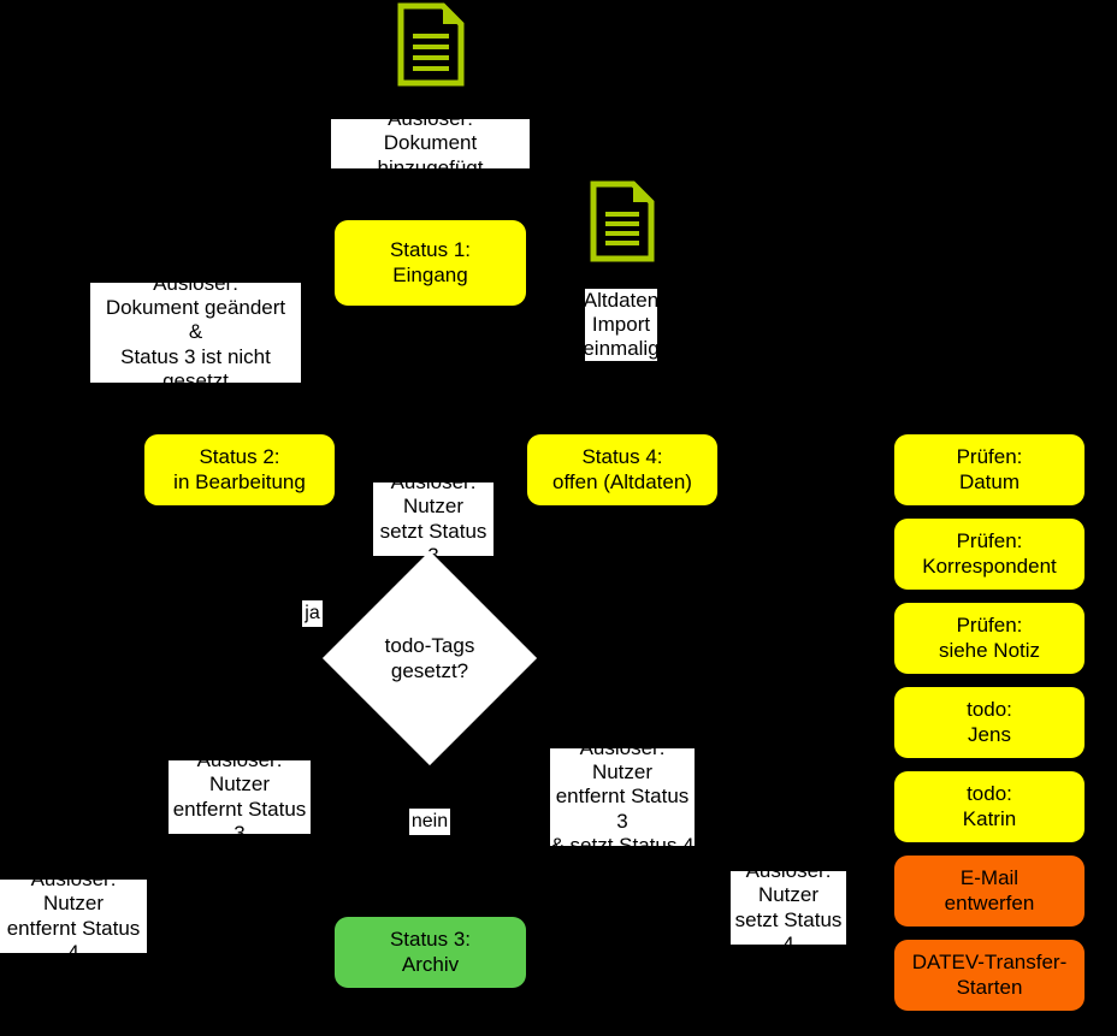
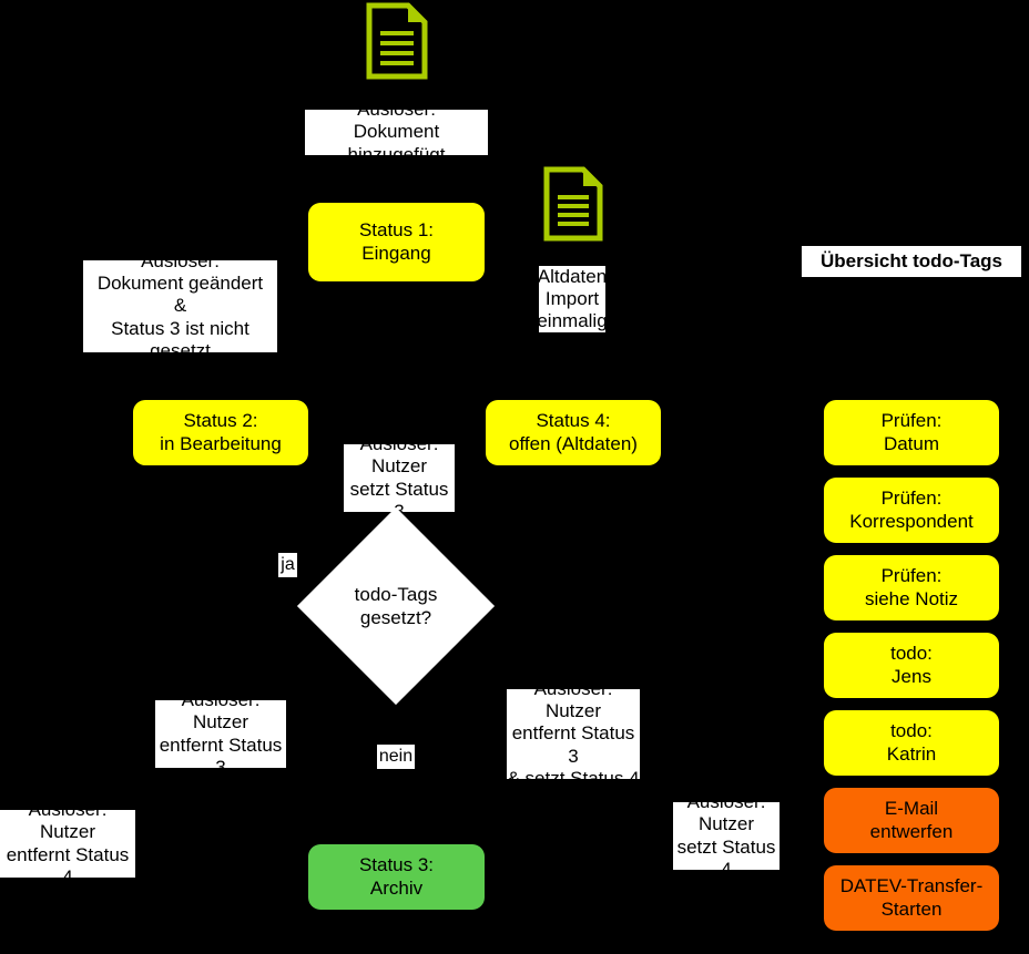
  Auslöser:
  Dokument hinzugefügt
  Status 1:
  Eingang
  Altdaten
  Import
  einmalig
  Auslöser:
  Dokument geändert
  &
  Status 3 ist nicht gesetzt
  Status 2:
  in Bearbeitung
  Status 4:
  offen (Altdaten)
  Auslöser:
  Nutzer
  setzt Status
  todo-Tags
  gesetzt?
  ja
  nein
  Auslöser:
  Nutzer
  entfernt Status 3
  Auslöser:
  Nutzer
  entfernt Status 3
  & setzt Status 4
  Auslöser:
  Nutzer
  entfernt Status 4
  Auslöser:
  Nutzer
  setzt Status 4
  Status 3:
  Archiv
+ Übersicht todo-Tags
  Prüfen:
  Datum
  Prüfen:
  Korrespondent
  Prüfen:
  siehe Notiz
  todo:
  Jens
  todo:
  Katrin
  E-Mail
  entwerfen
  DATEV-Transfer-
  Starten
